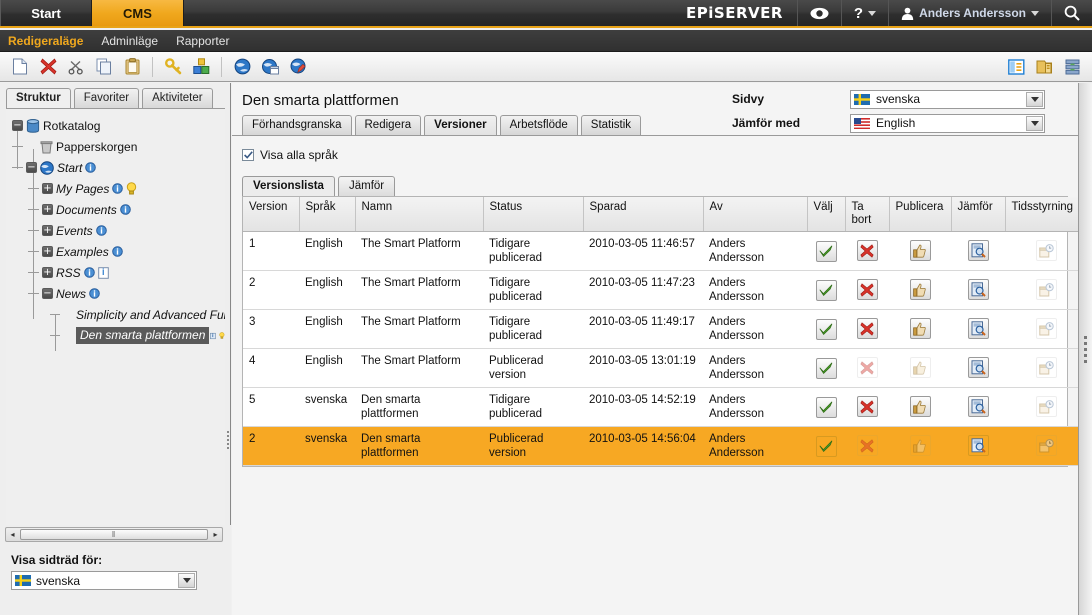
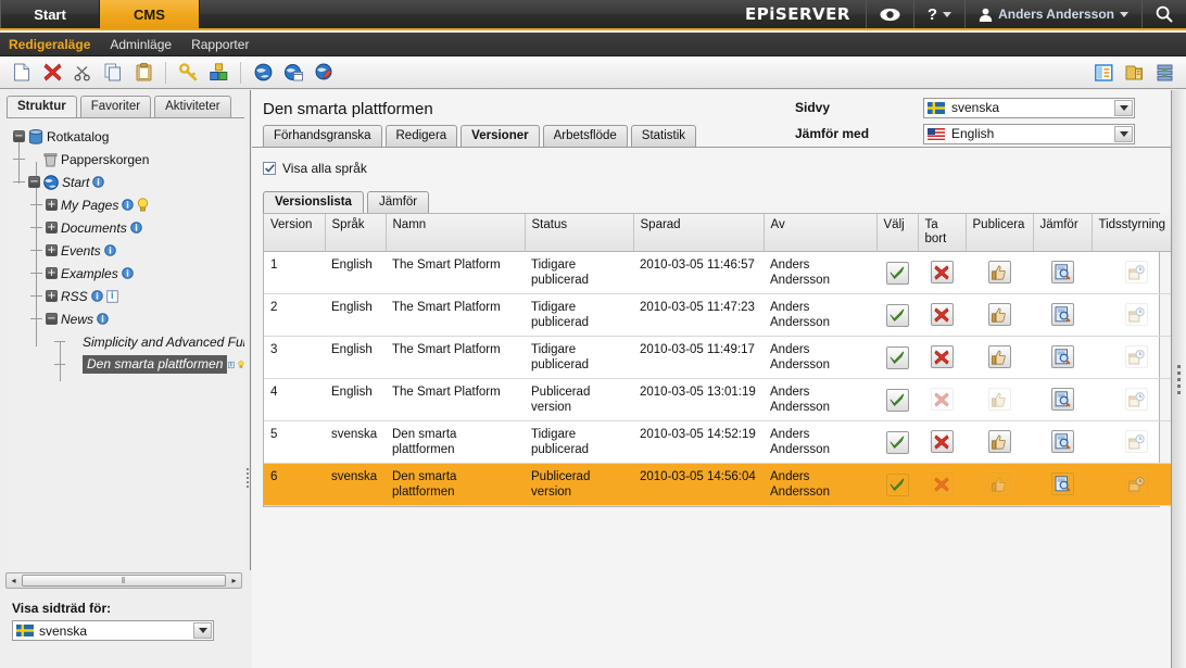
  Start
  CMS
  EPiSERVER
  ?
  Anders Andersson
  Redigeraläge
  Adminläge
  Rapporter
  Struktur
  Favoriter
  Aktiviteter
  −
  Rotkatalog
  Papperskorgen
  −
  Start
  +
  My Pages
  +
  Documents
  +
  Events
  +
  Examples
  +
  RSS
  −
  News
  Simplicity and Advanced Fu
  Den smarta plattformen
  ◂
  ‖
  ▸
  Visa sidträd för:
  svenska
  Den smarta plattformen
  Sidvy
  svenska
  Jämför med
  English
  Förhandsgranska
  Redigera
  Versioner
  Arbetsflöde
  Statistik
  Visa alla språk
  Versionslista
  Jämför
  Version	Språk	Namn	Status	Sparad	Av	Välj	Ta bort	Publicera	Jämför	Tidsstyrning
  1	English	The Smart Platform	Tidigare publicerad	2010-03-05 11:46:57	Anders Andersson
  2	English	The Smart Platform	Tidigare publicerad	2010-03-05 11:47:23	Anders Andersson
  3	English	The Smart Platform	Tidigare publicerad	2010-03-05 11:49:17	Anders Andersson
  4	English	The Smart Platform	Publicerad version	2010-03-05 13:01:19	Anders Andersson
  5	svenska	Den smarta plattformen	Tidigare publicerad	2010-03-05 14:52:19	Anders Andersson
- 2	svenska	Den smarta plattformen	Publicerad version	2010-03-05 14:56:04	Anders Andersson
+ 6	svenska	Den smarta plattformen	Publicerad version	2010-03-05 14:56:04	Anders Andersson
